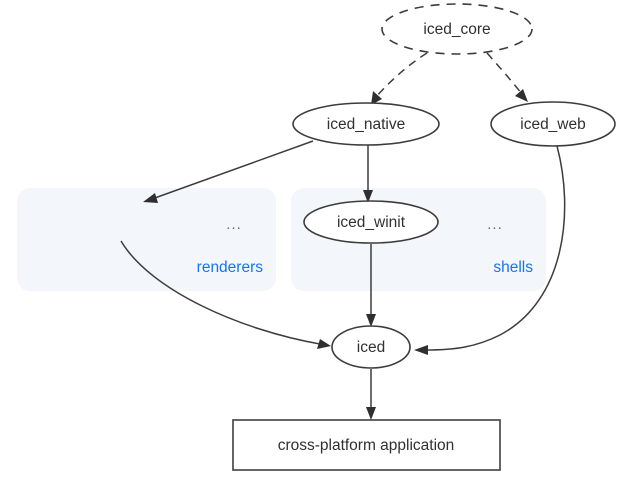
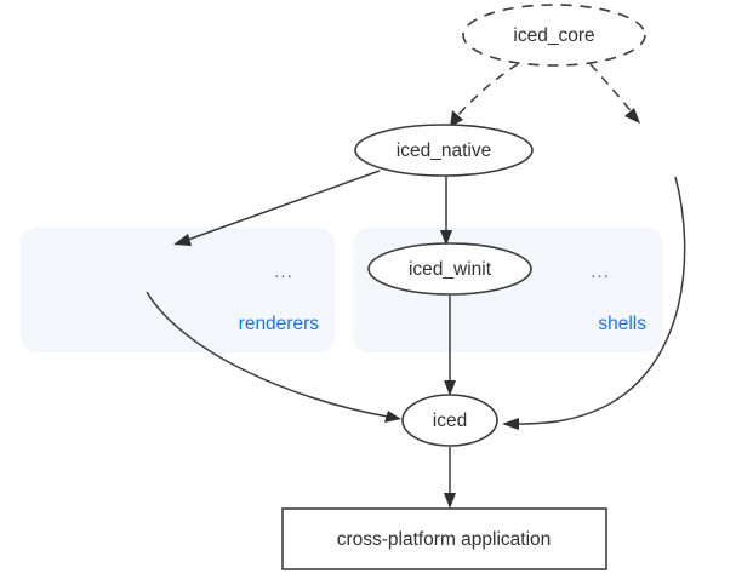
  renderers
  shells
  iced_core
  iced_native
- iced_web
  ...
  iced_winit
  ...
  iced
  cross-platform application
